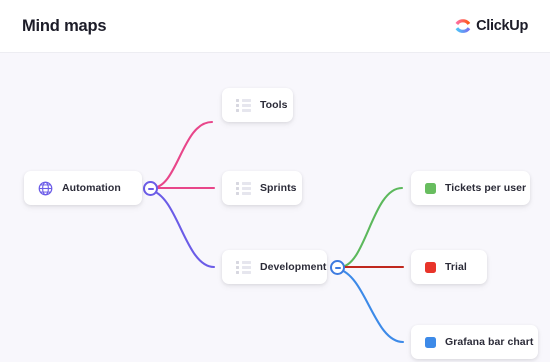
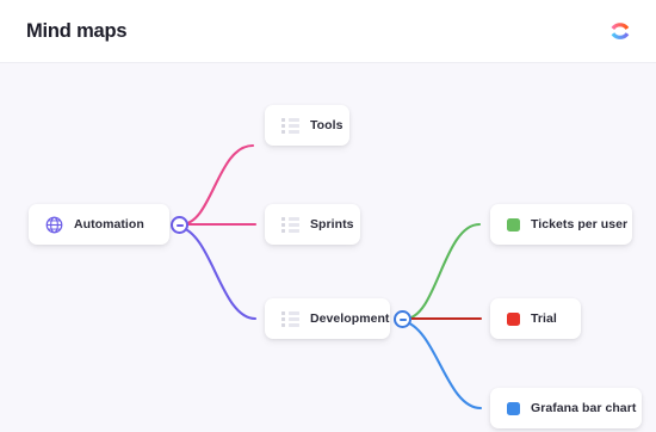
  Mind maps
- ClickUp
  Automation
  Tools
  Sprints
  Development
  Tickets per user
  Trial
  Grafana bar chart
